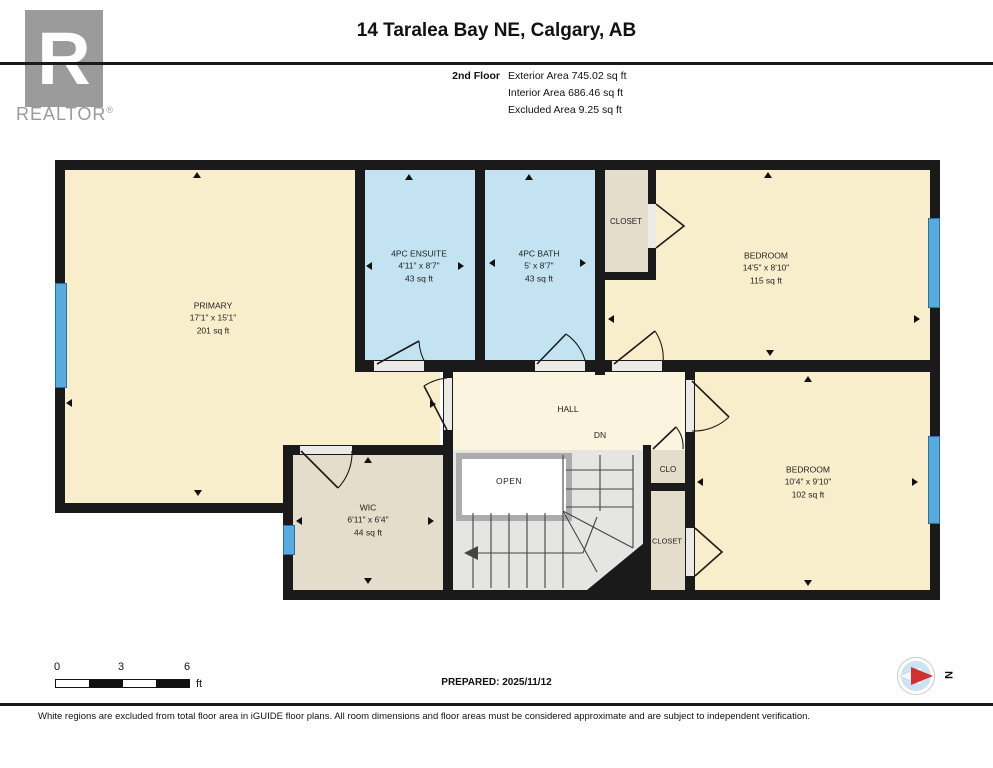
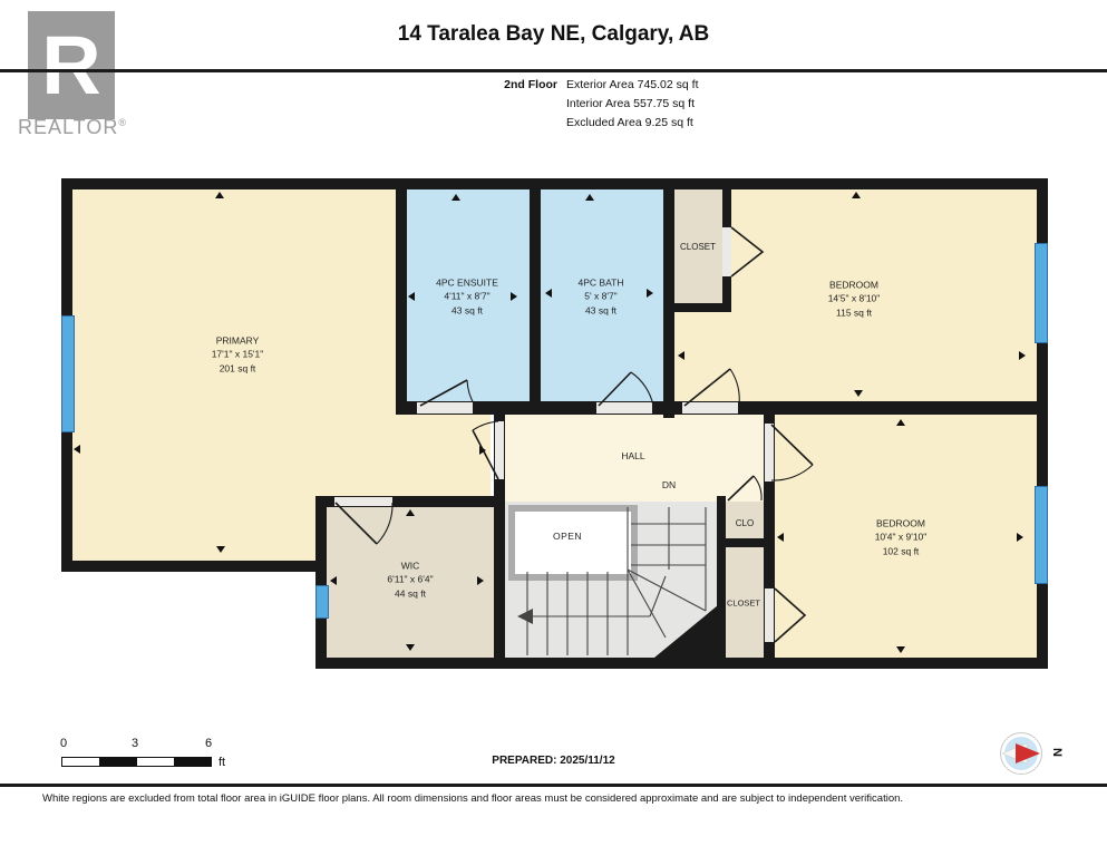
  R
  REALTOR®
  14 Taralea Bay NE, Calgary, AB
  2nd Floor
  Exterior Area 745.02 sq ft
- Interior Area 686.46 sq ft
+ Interior Area 557.75 sq ft
  Excluded Area 9.25 sq ft
  PRIMARY
  17'1" x 15'1"
  201 sq ft
  4PC ENSUITE
  4'11" x 8'7"
  43 sq ft
  4PC BATH
  5' x 8'7"
  43 sq ft
  CLOSET
  BEDROOM
  14'5" x 8'10"
  115 sq ft
  HALL
  DN
  OPEN
  WIC
  6'11" x 6'4"
  44 sq ft
  CLO
  CLOSET
  BEDROOM
  10'4" x 9'10"
  102 sq ft
  0
  3
  6
  ft
  PREPARED: 2025/11/12
  White regions are excluded from total floor area in iGUIDE floor plans. All room dimensions and floor areas must be considered approximate and are subject to independent verification.
